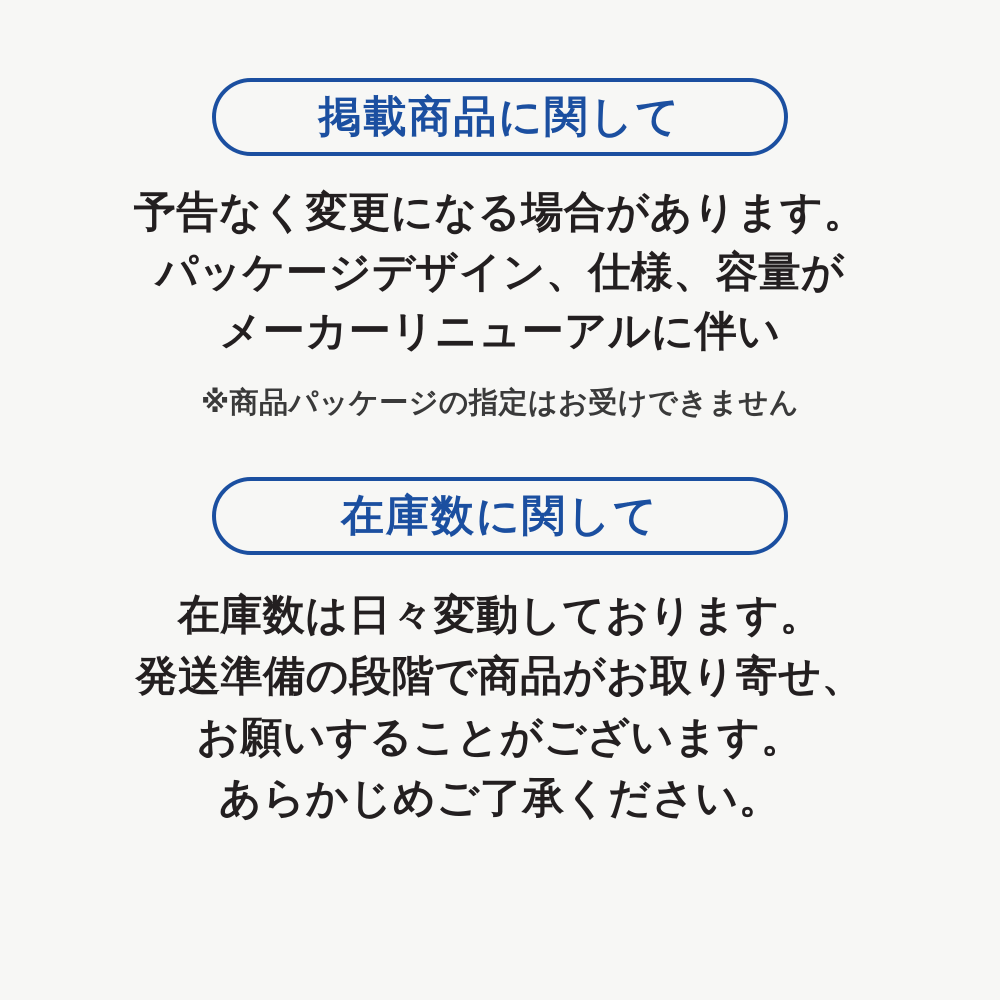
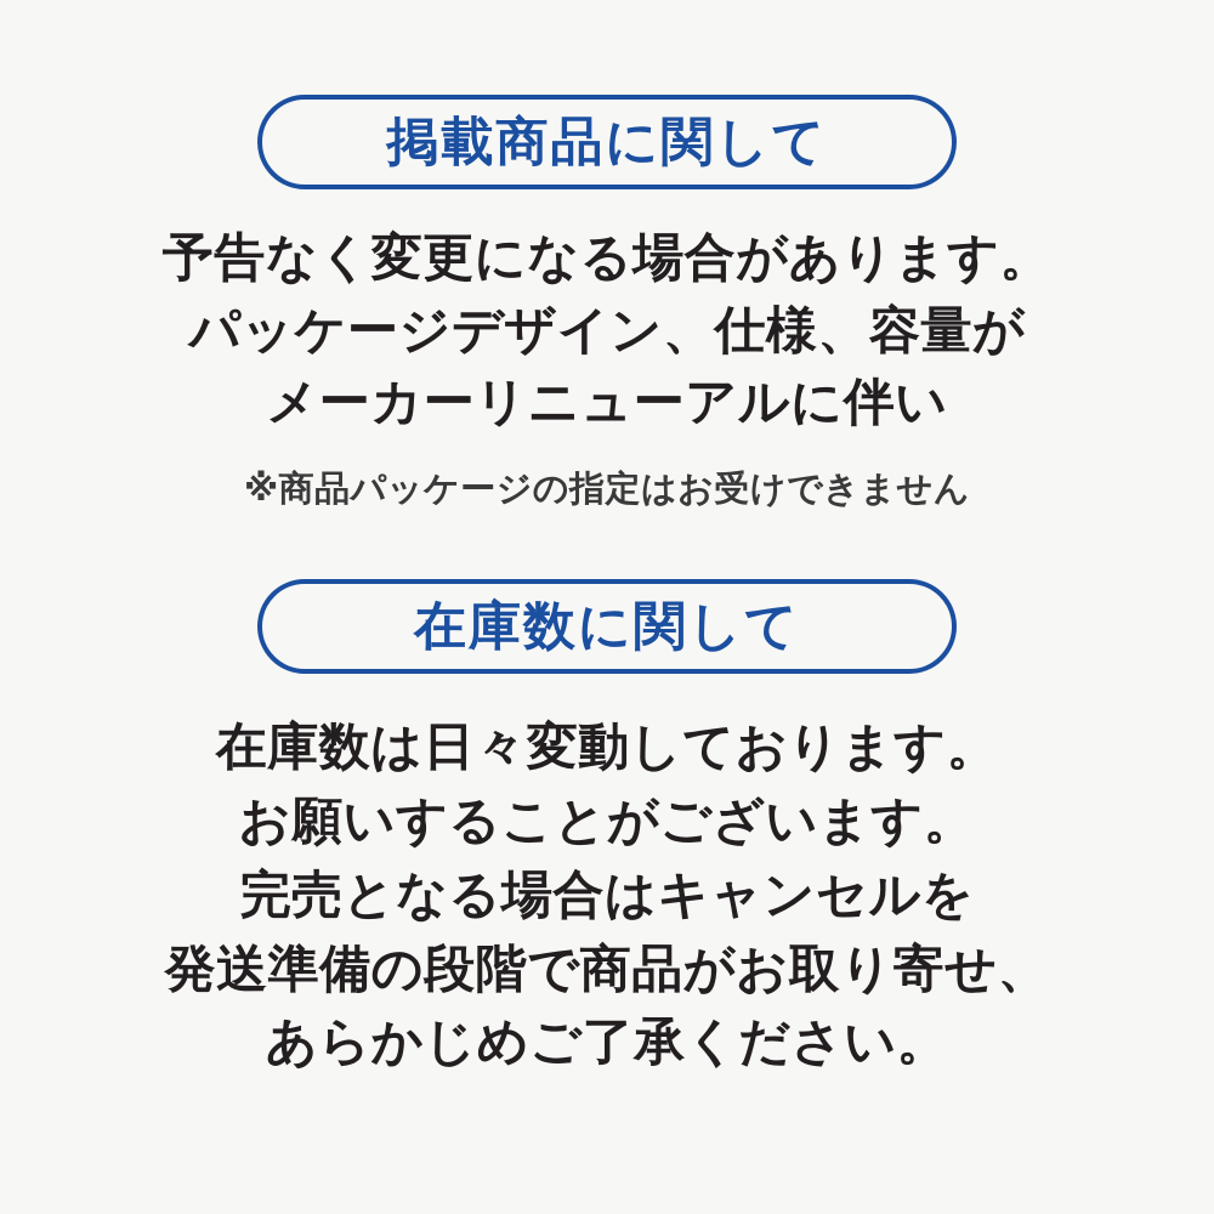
  掲載商品に関して
  予告なく変更になる場合があります。
  パッケージデザイン、仕様、容量が
  メーカーリニューアルに伴い
  ※商品パッケージの指定はお受けできません
  在庫数に関して
  在庫数は日々変動しております。
- 発送準備の段階で商品がお取り寄せ、
+ お願いすることがございます。
+ 完売となる場合はキャンセルを
- お願いすることがございます。
+ 発送準備の段階で商品がお取り寄せ、
  あらかじめご了承ください。
